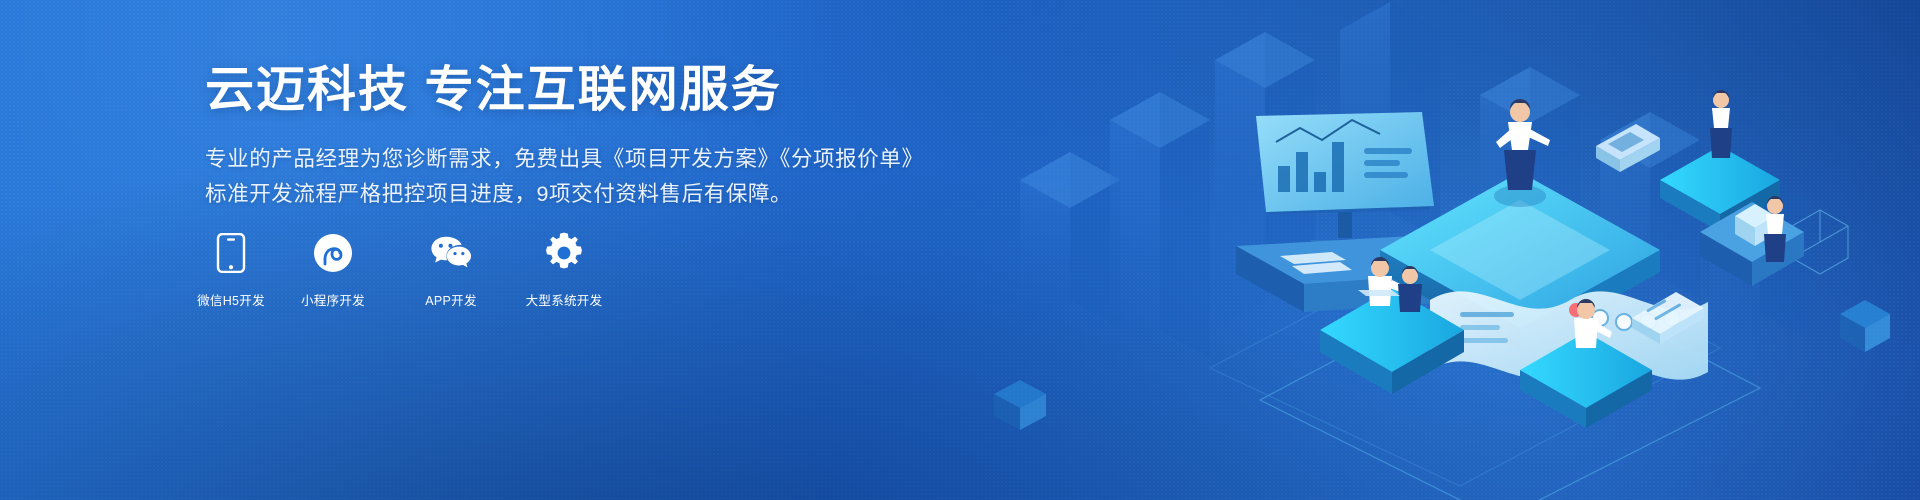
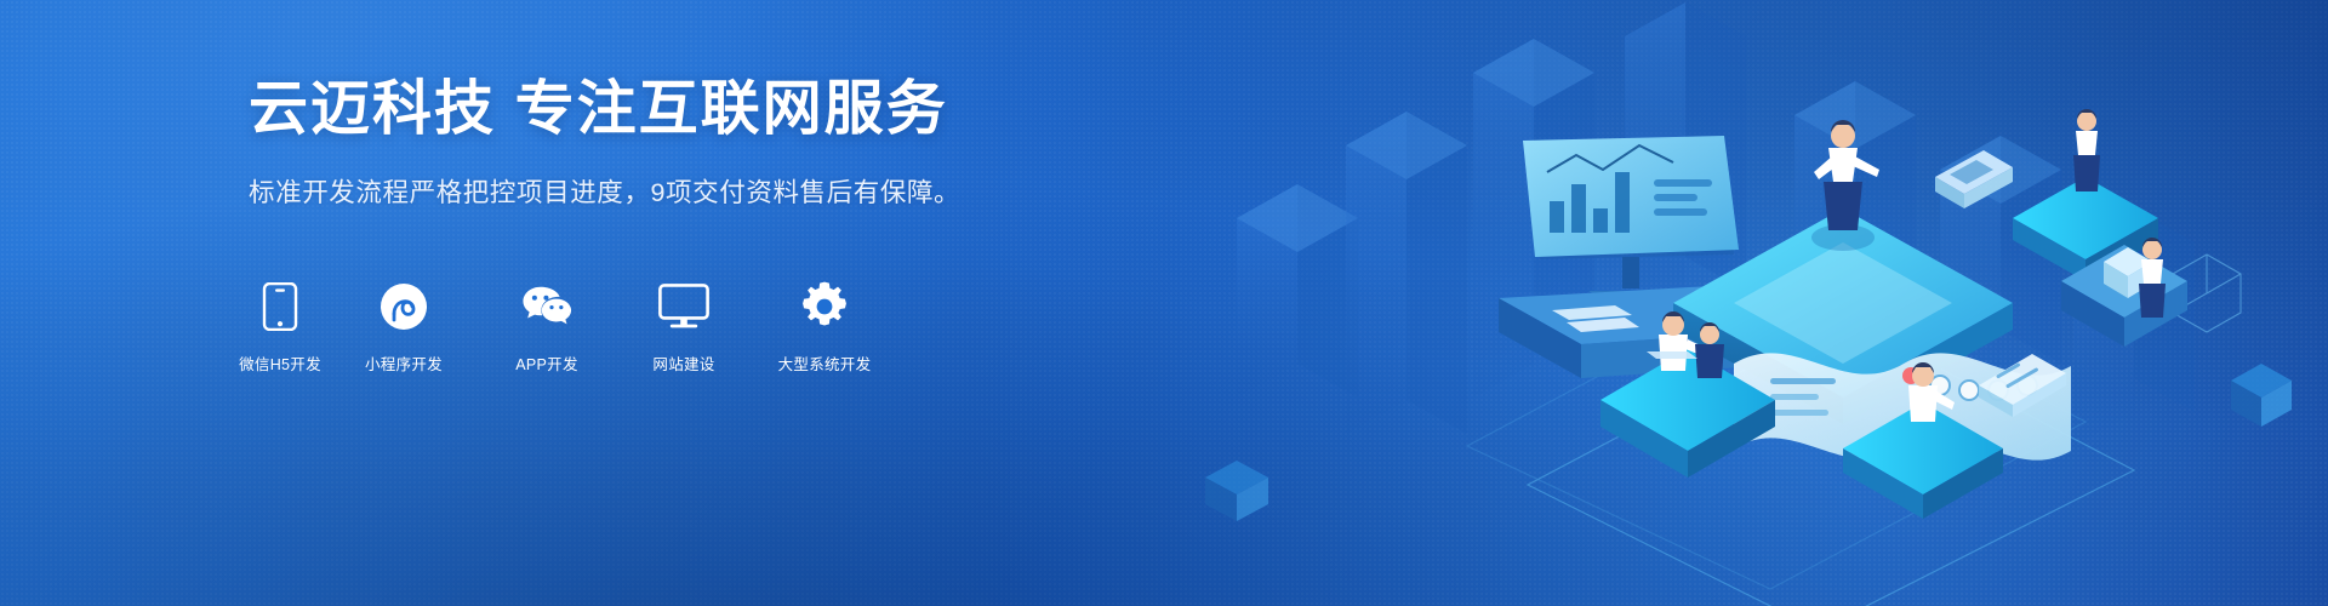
  云迈科技 专注互联网服务
- 专业的产品经理为您诊断需求，免费出具《项目开发方案》《分项报价单》
  标准开发流程严格把控项目进度，9项交付资料售后有保障。
  微信H5开发
  小程序开发
  APP开发
+ 网站建设
  大型系统开发
